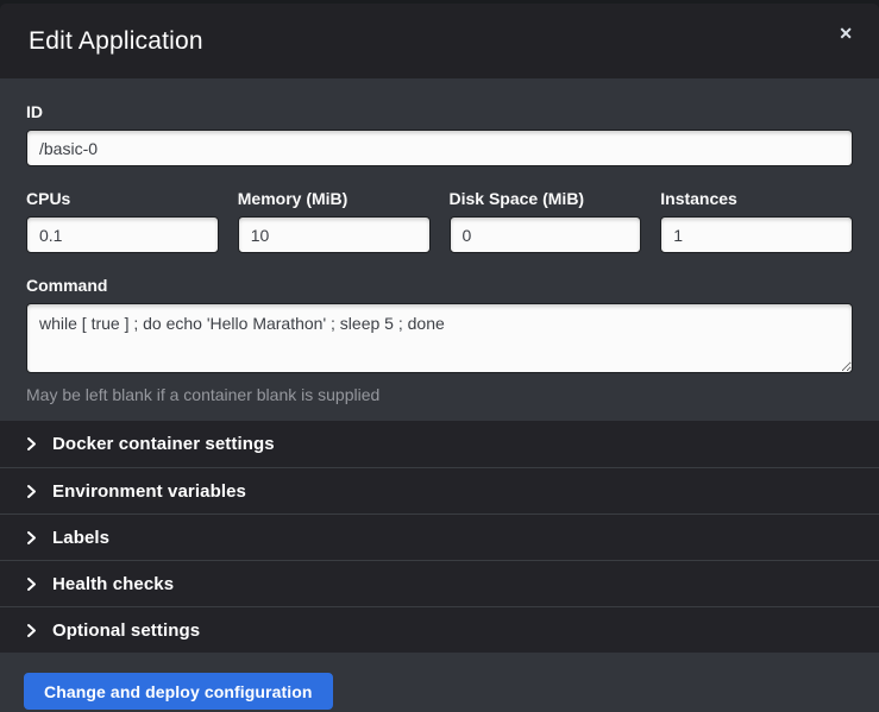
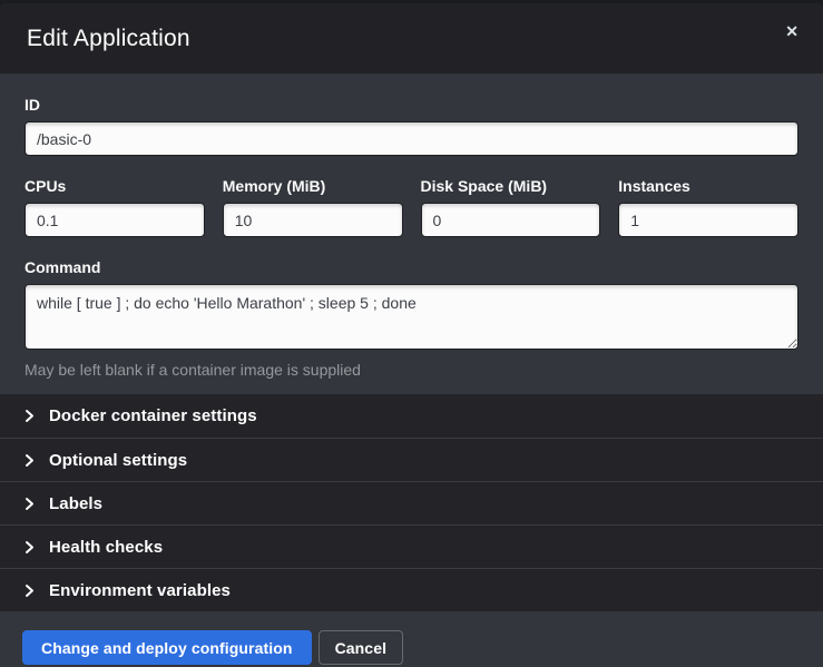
  Edit Application
  ✕
  ID
  /basic-0
  CPUs
  0.1
  Memory (MiB)
  10
  Disk Space (MiB)
  0
  Instances
  1
  Command
  while [ true ] ; do echo 'Hello Marathon' ; sleep 5 ; done
- May be left blank if a container blank is supplied
+ May be left blank if a container image is supplied
  Docker container settings
- Environment variables
+ Optional settings
  Labels
  Health checks
- Optional settings
+ Environment variables
  Change and deploy configuration
+ Cancel
